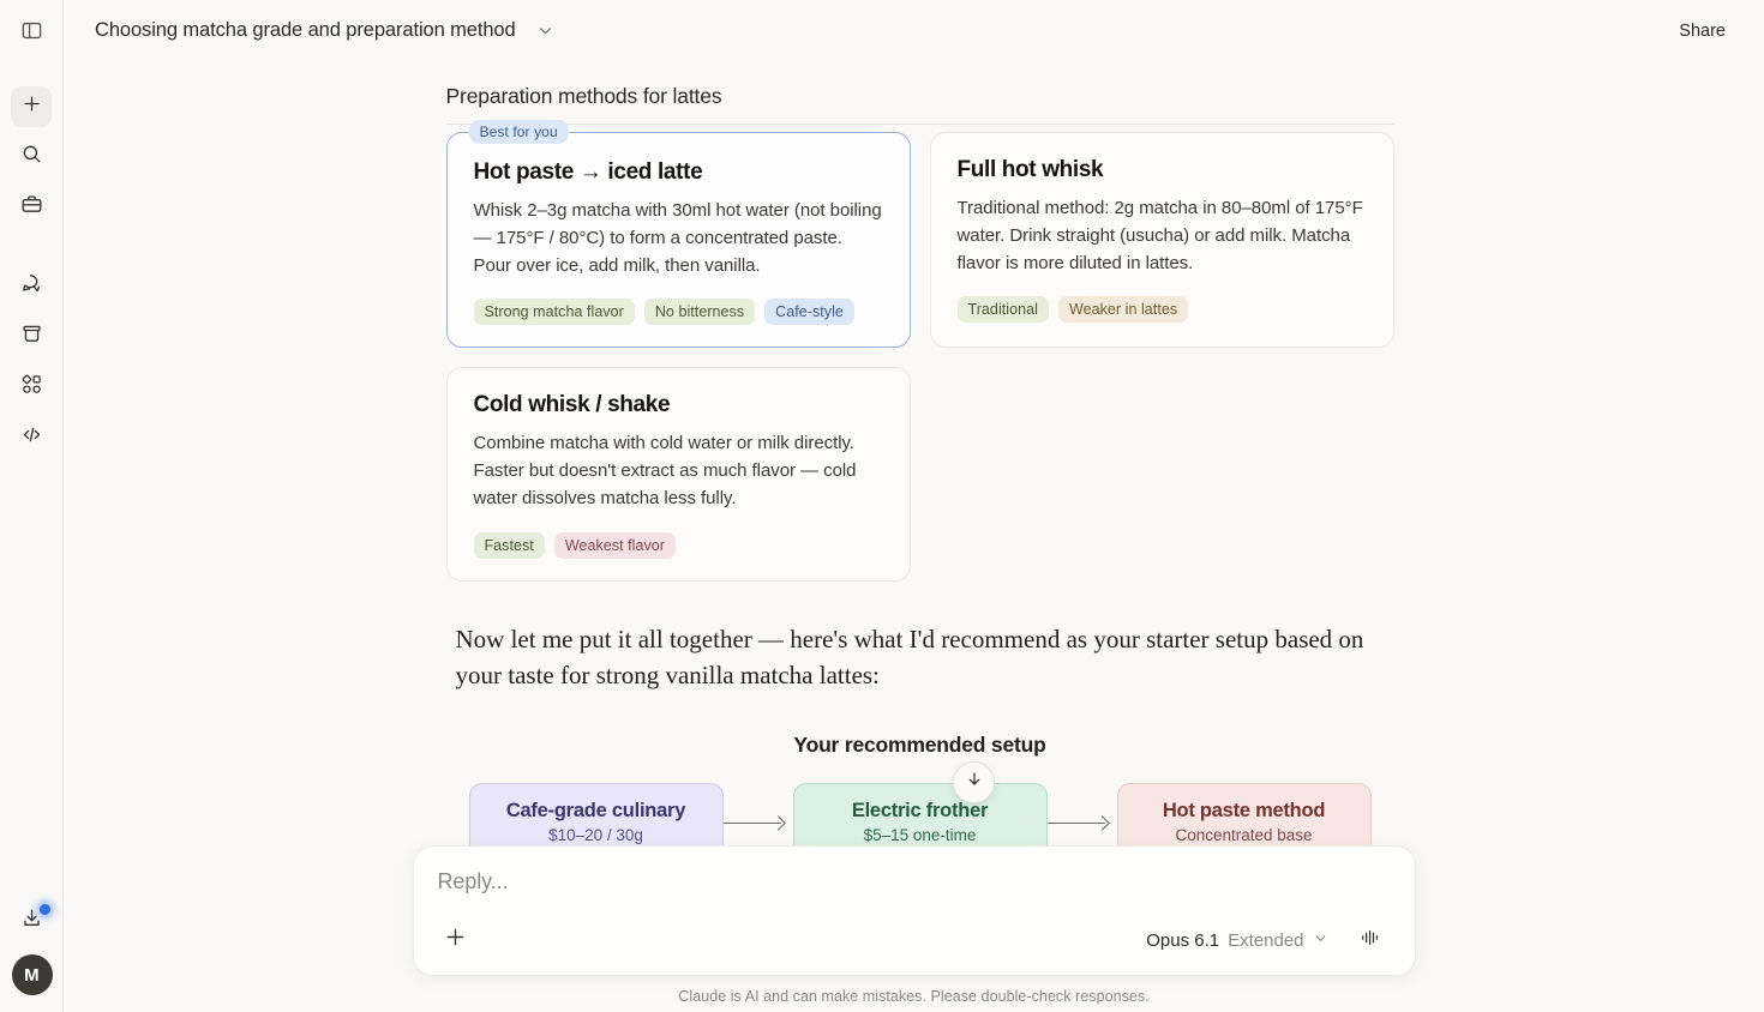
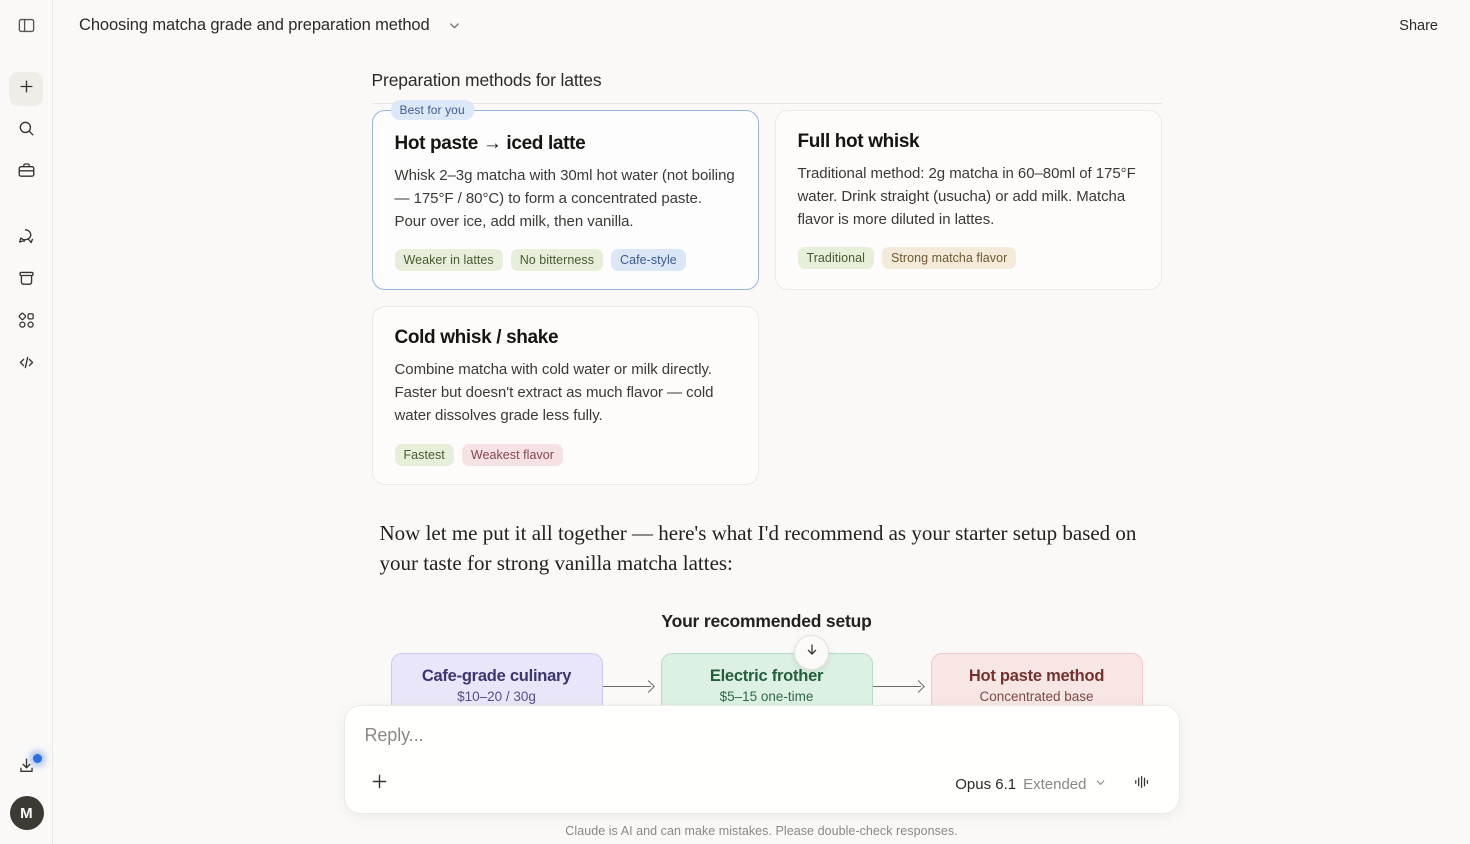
  M
  Choosing matcha grade and preparation method
  Share
  Preparation methods for lattes
  Best for you
  Hot paste → iced latte
  Whisk 2–3g matcha with 30ml hot water (not boiling — 175°F / 80°C) to form a concentrated paste. Pour over ice, add milk, then vanilla.
- Strong matcha flavor
+ Weaker in lattes
  No bitterness
  Cafe-style
  Full hot whisk
- Traditional method: 2g matcha in 80–80ml of 175°F water. Drink straight (usucha) or add milk. Matcha flavor is more diluted in lattes.
+ Traditional method: 2g matcha in 60–80ml of 175°F water. Drink straight (usucha) or add milk. Matcha flavor is more diluted in lattes.
  Traditional
- Weaker in lattes
+ Strong matcha flavor
  Cold whisk / shake
- Combine matcha with cold water or milk directly. Faster but doesn't extract as much flavor — cold water dissolves matcha less fully.
+ Combine matcha with cold water or milk directly. Faster but doesn't extract as much flavor — cold water dissolves grade less fully.
  Fastest
  Weakest flavor
  Now let me put it all together — here's what I'd recommend as your starter setup based on your taste for strong vanilla matcha lattes:
  Your recommended setup
  Cafe-grade culinary
  $10–20 / 30g
  Electric frother
  $5–15 one-time
  Hot paste method
  Concentrated base
  Reply...
  Opus 6.1
  Extended
  Claude is AI and can make mistakes. Please double-check responses.
